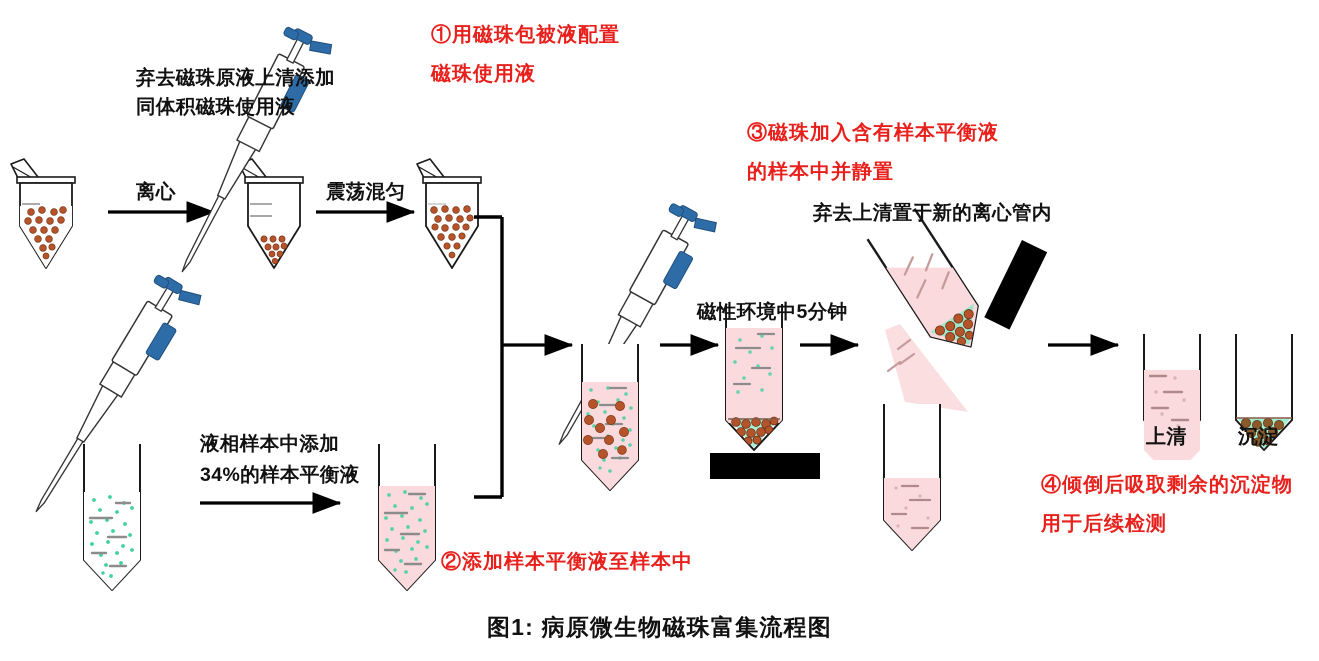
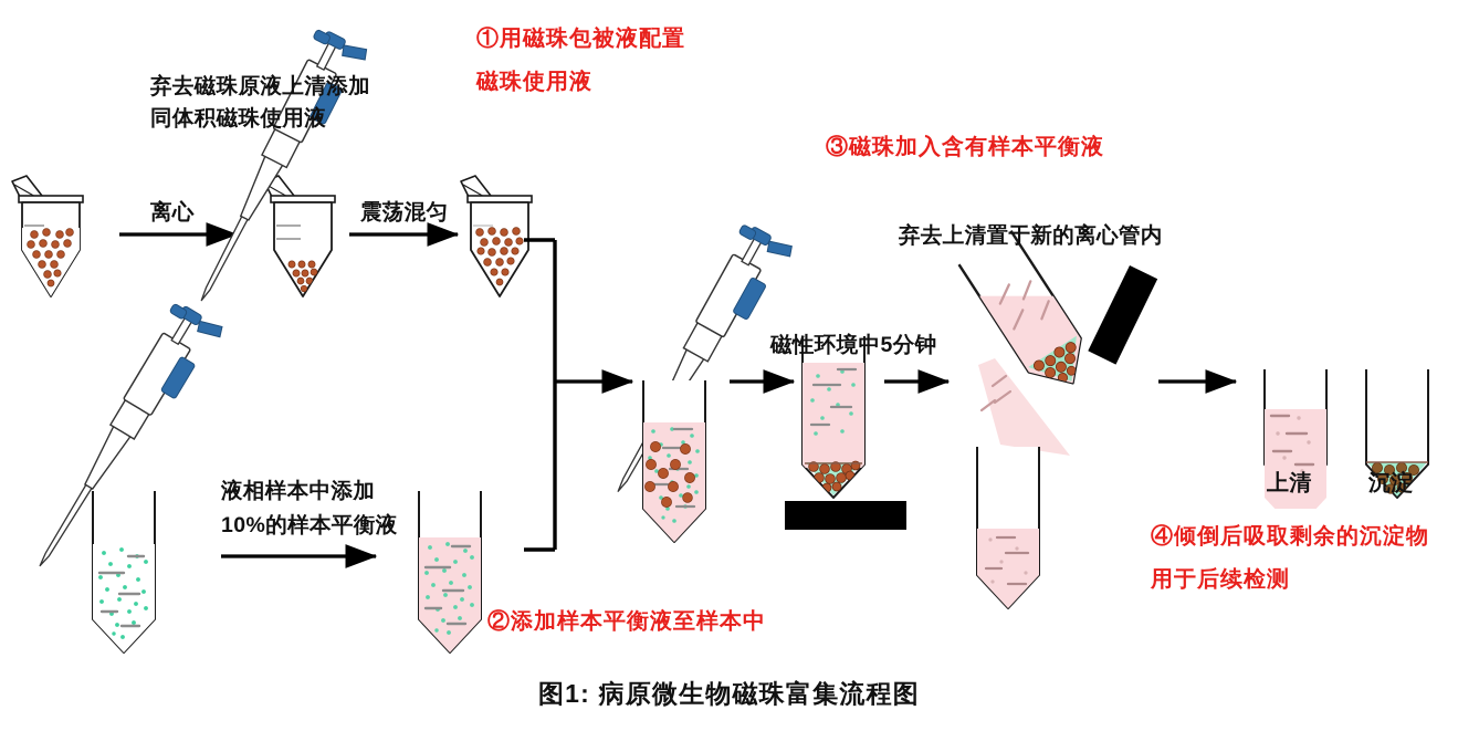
  ①用磁珠包被液配置
  磁珠使用液
  弃去磁珠原液上清添加
  同体积磁珠使用液
  离心
  震荡混匀
  ③磁珠加入含有样本平衡液
- 的样本中并静置
  弃去上清置于新的离心管内
  磁性环境中5分钟
  液相样本中添加
- 34%的样本平衡液
+ 10%的样本平衡液
  ②添加样本平衡液至样本中
  上清
  沉淀
  ④倾倒后吸取剩余的沉淀物
  用于后续检测
  图1: 病原微生物磁珠富集流程图
